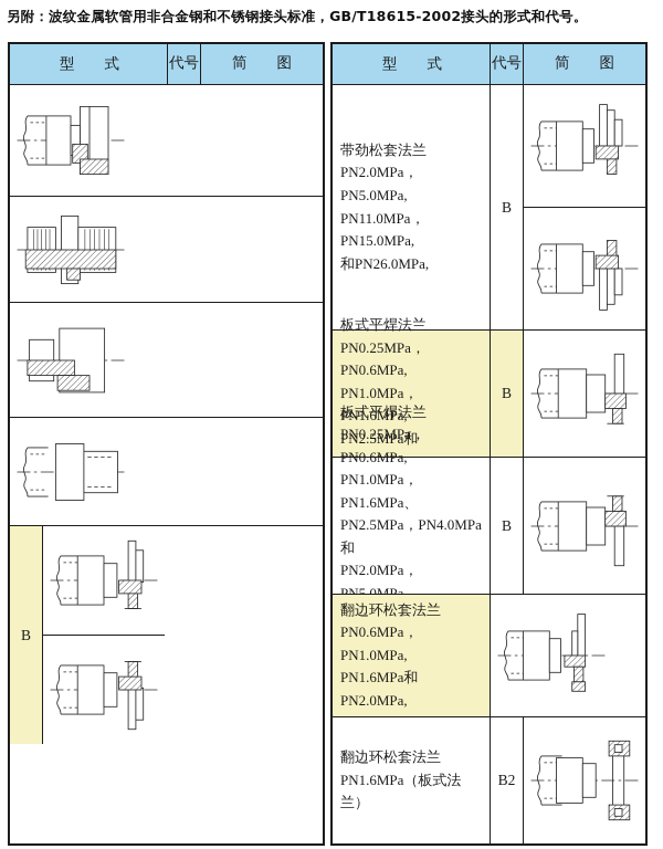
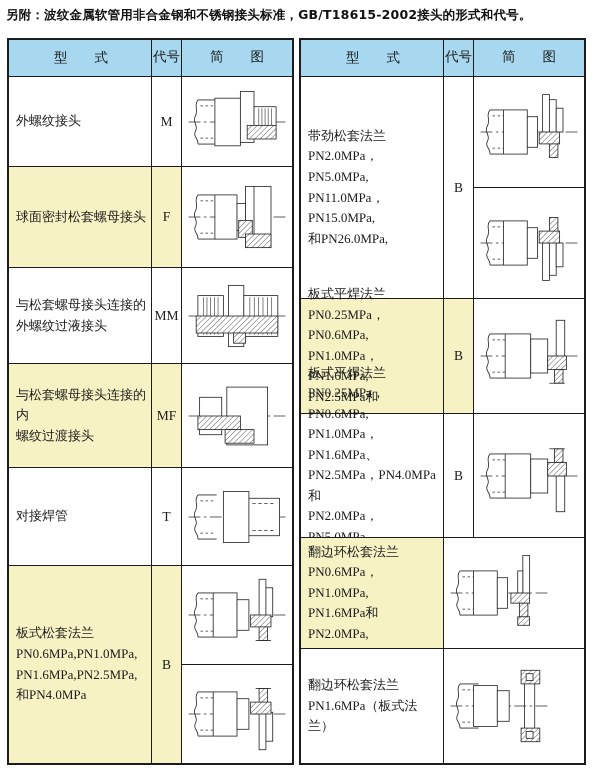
  另附：波纹金属软管用非合金钢和不锈钢接头标准，GB/T18615-2002接头的形式和代号。
  型 式
  代号
  简 图
+ 外螺纹接头
+ M
+ 球面密封松套螺母接头
+ F
+ 与松套螺母接头连接的
+ 外螺纹过液接头
+ MM
+ 与松套螺母接头连接的内
+ 螺纹过渡接头
+ MF
+ 对接焊管
+ T
+ 板式松套法兰
+ PN0.6MPa,PN1.0MPa,
+ PN1.6MPa,PN2.5MPa,
+ 和PN4.0MPa
  B
  型 式
  代号
  简 图
  带劲松套法兰
  PN2.0MPa，PN5.0MPa,
  PN11.0MPa，PN15.0MPa,
  和PN26.0MPa,
  B
  板式平焊法兰
  PN0.25MPa，PN0.6MPa,
  PN1.0MPa，PN1.6MPa,
  B
  板式平焊法兰
  PN0.25MPa，PN0.6MPa,
  PN1.0MPa，PN1.6MPa、
  PN2.5MPa，PN4.0MPa和
  PN2.0MPa，PN5.0MPa,
  B
  翻边环松套法兰
  PN0.6MPa，PN1.0MPa,
  PN1.6MPa和PN2.0MPa,
  翻边环松套法兰
  PN1.6MPa（板式法兰）
- B2
